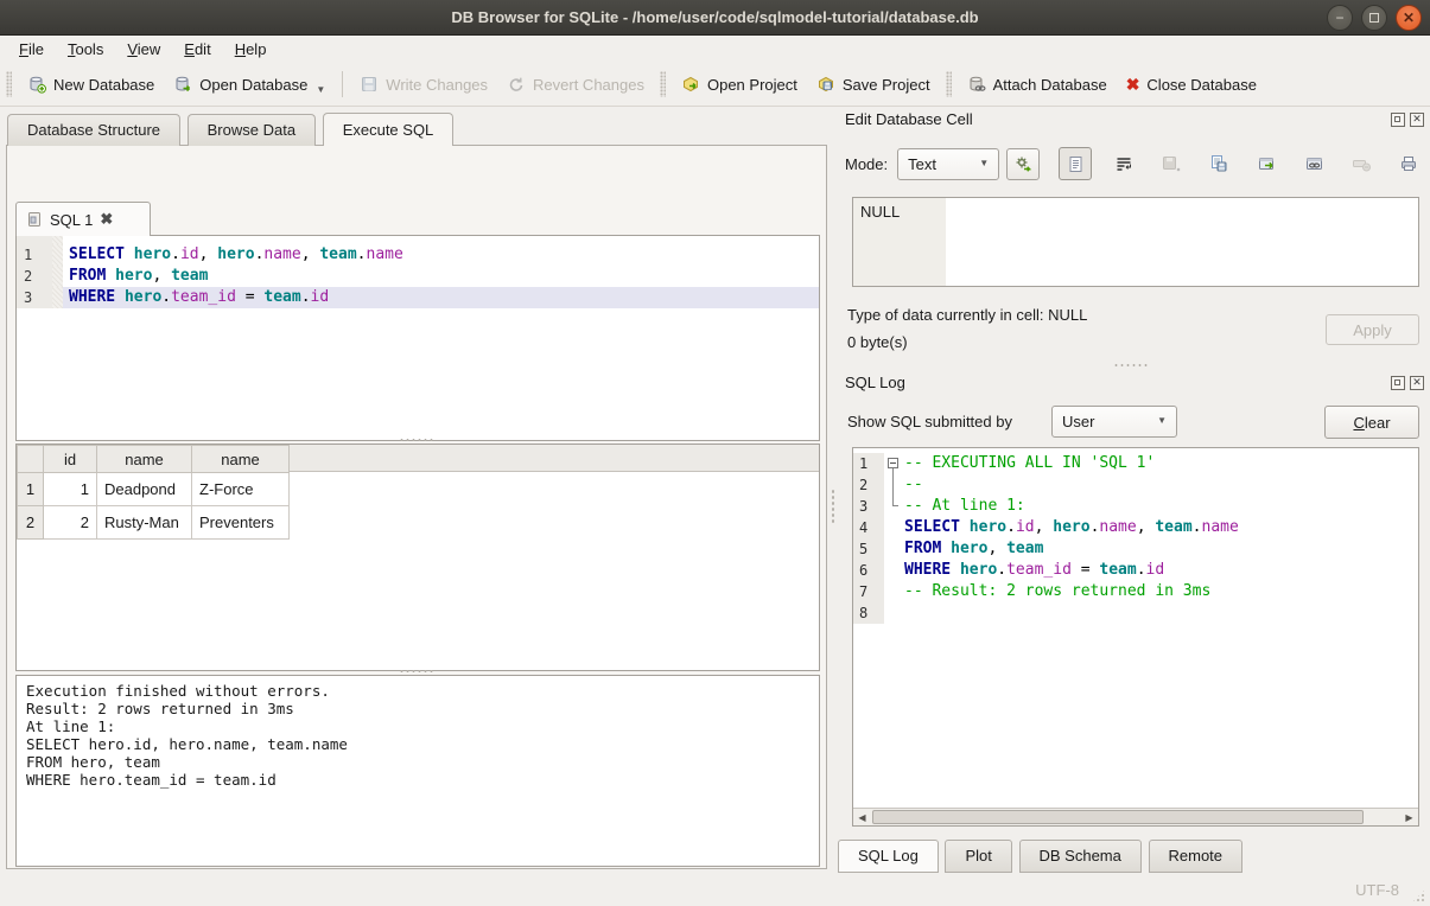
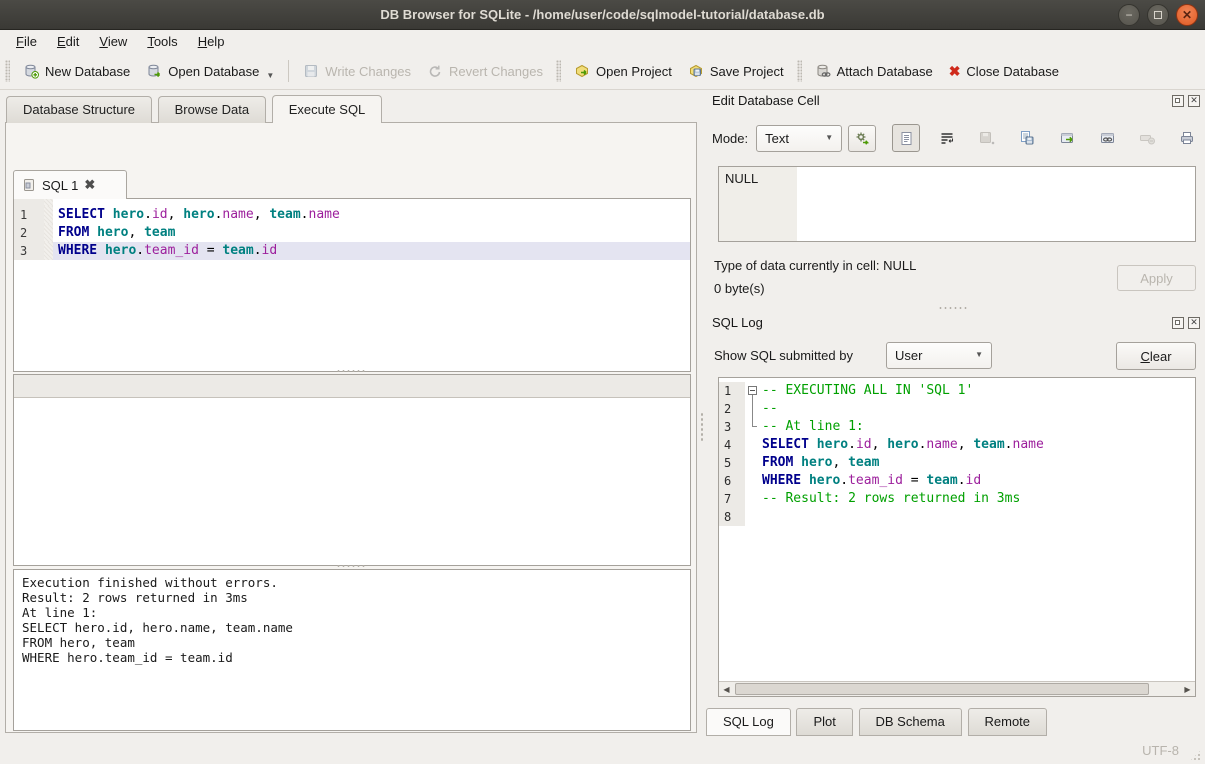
  DB Browser for SQLite - /home/user/code/sqlmodel-tutorial/database.db
  −
  ✕
  File
- Tools
+ Edit
  View
- Edit
+ Tools
  Help
  New Database
  Open Database
  ▼
  Write Changes
  Revert Changes
  Open Project
  Save Project
  Attach Database
  ✖
  Close Database
  Database Structure Browse Data Execute SQL
  SQL 1
  ✖
  1
  SELECT hero.id, hero.name, team.name
  2
  FROM hero, team
  3
  WHERE hero.team_id = team.id
- 	id	name	name
- 1	1	Deadpond	Z-Force
- 2	2	Rusty-Man	Preventers
  Execution finished without errors.
  Result: 2 rows returned in 3ms
  At line 1:
  SELECT hero.id, hero.name, team.name
  FROM hero, team
  WHERE hero.team_id = team.id
  Edit Database Cell
  ✕
  Mode:
  Text
  ▼
  NULL
  Type of data currently in cell: NULL
  0 byte(s)
  Apply
  SQL Log
  ✕
  Show SQL submitted by
  User
  ▼
  Clear
  1
  -- EXECUTING ALL IN 'SQL 1'
  2
  --
  3
  -- At line 1:
  4
  SELECT hero.id, hero.name, team.name
  5
  FROM hero, team
  6
  WHERE hero.team_id = team.id
  7
  -- Result: 2 rows returned in 3ms
  8
  ◀
  ▶
  SQL Log Plot DB Schema Remote
  UTF-8
